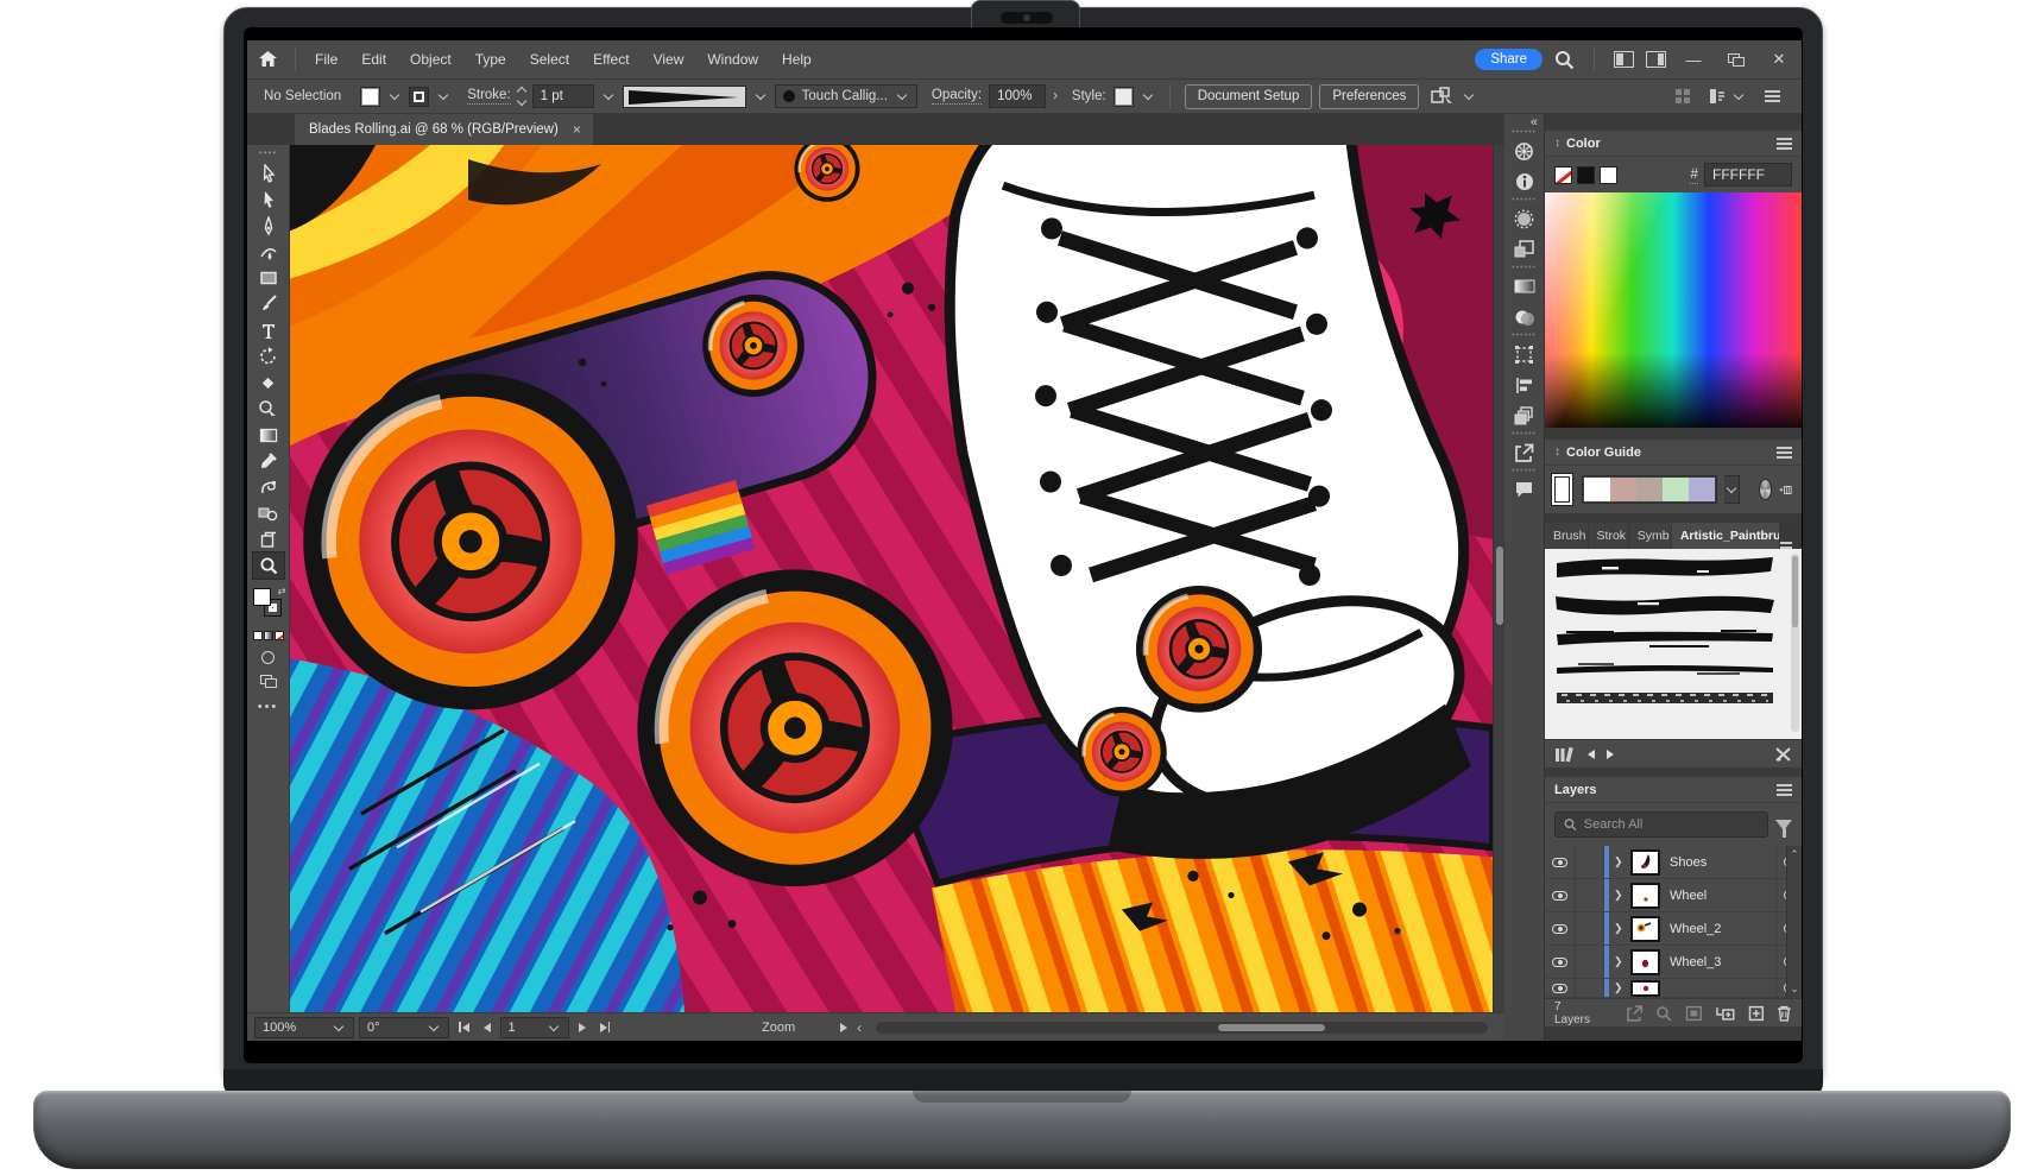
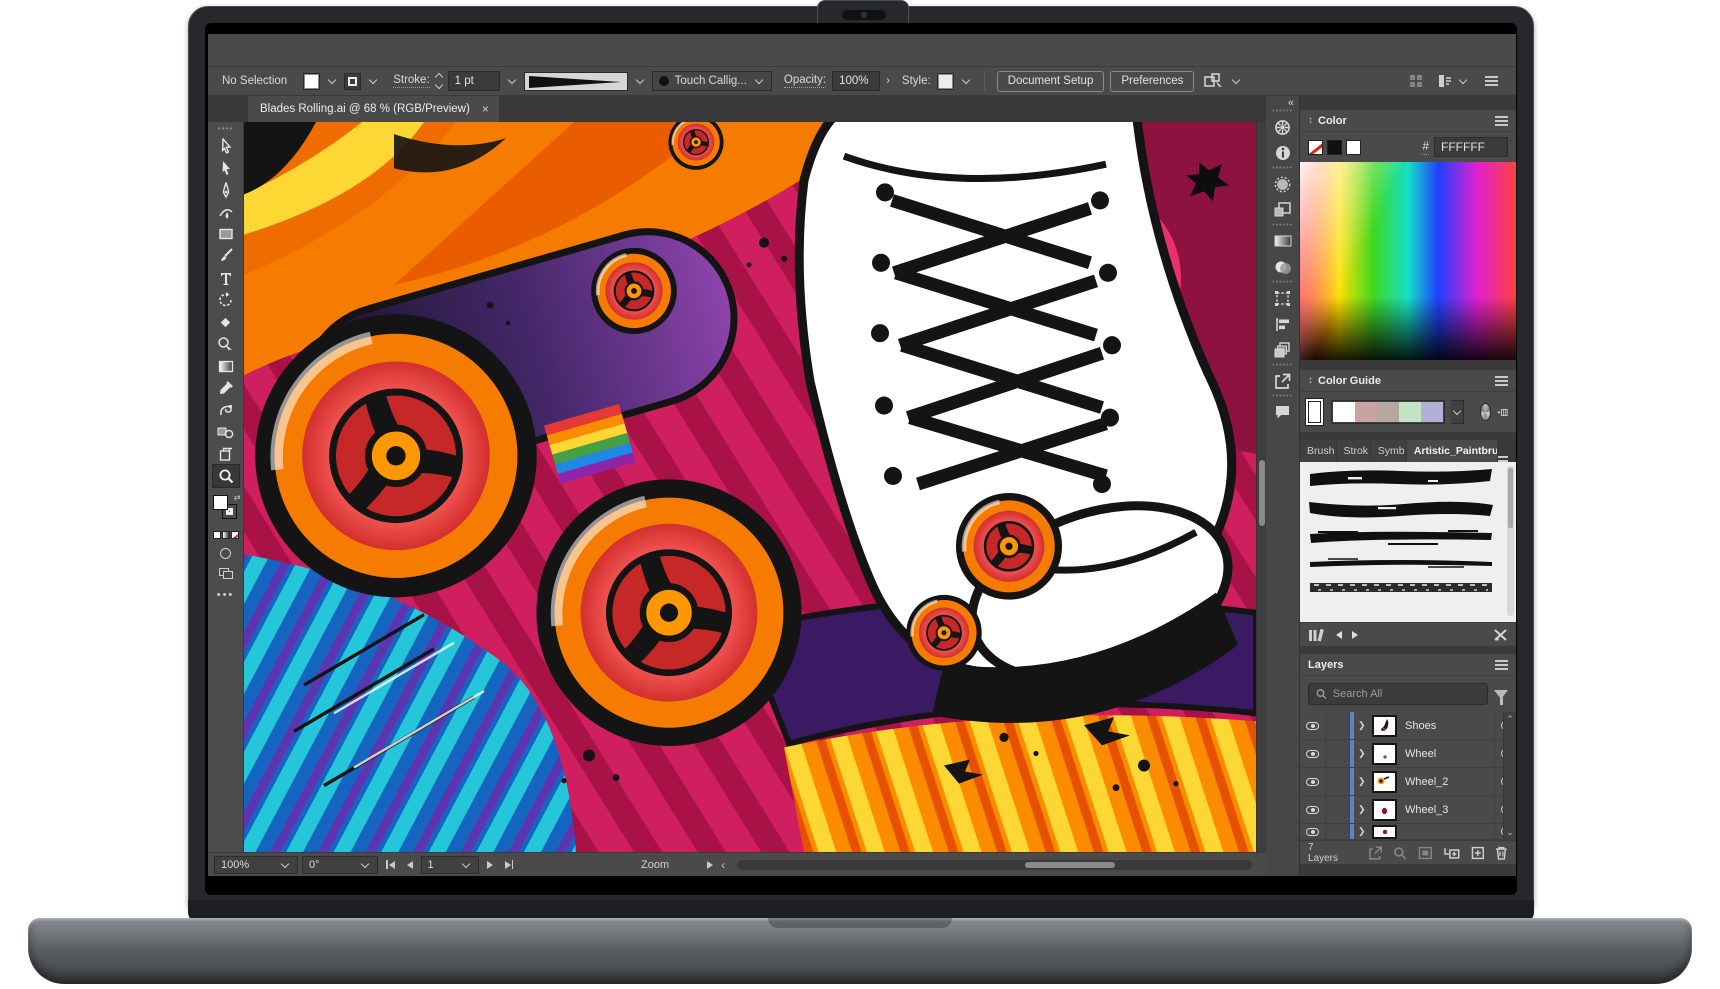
- File
- Edit
- Object
- Type
- Select
- Effect
- View
- Window
- Help
- Share
- —
- ✕
  No Selection
  Stroke:
  1 pt
  Touch Callig...
  Opacity:
  100%
  ›
  Style:
  Document Setup
  Preferences
  Blades Rolling.ai @ 68 % (RGB/Preview)
  ×
  ••••
  ⇄
  •••
  100%
  0°
  1
  Zoom
  ‹
  «
  ↕
  Color
  #
  FFFFFF
  ↕
  Color Guide
  Brush
  Strok
  Symb
  Artistic_Paintbru
  Layers
  Search All
  ❯
  Shoes
  ❯
  Wheel
  ❯
  Wheel_2
  ❯
  Wheel_3
  ❯
  ⌃
  ⌄
  7 Layers
